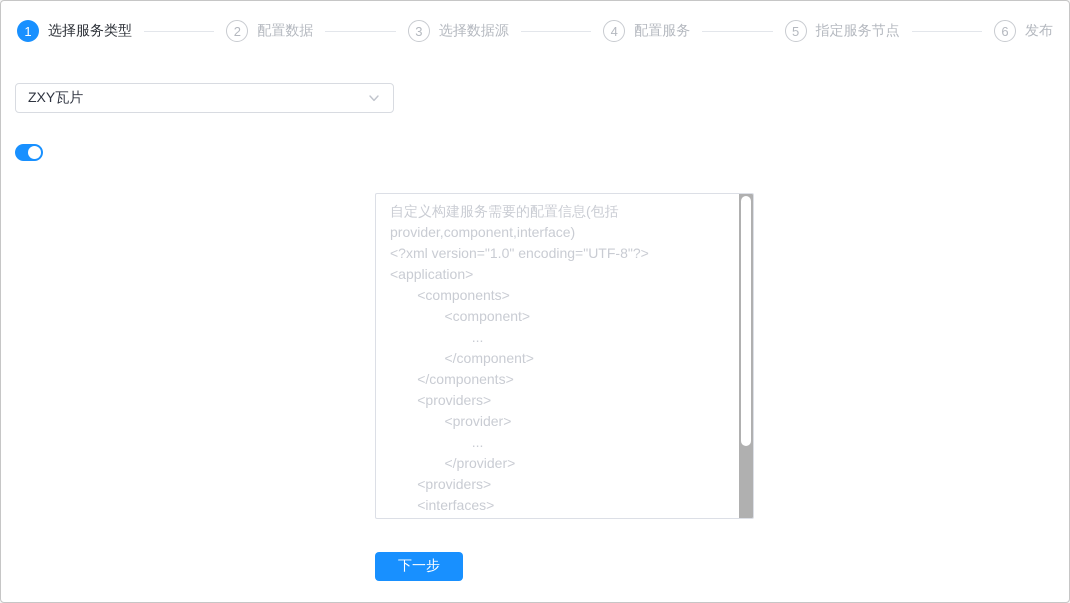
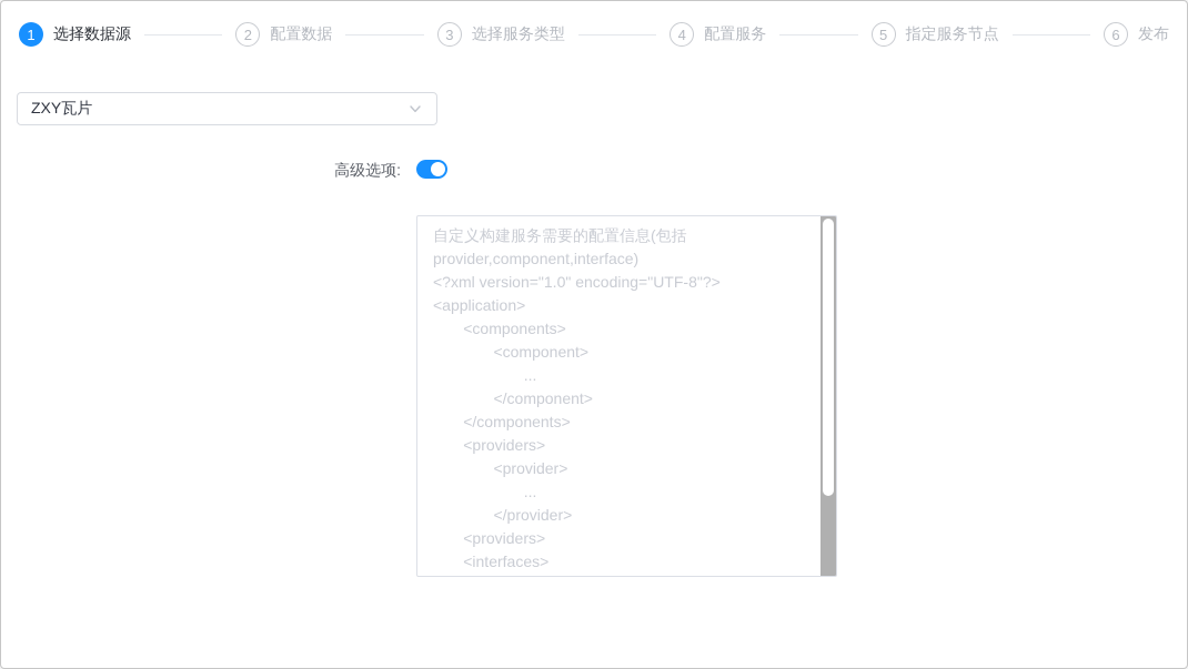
  1
- 选择服务类型
+ 选择数据源
  2
  配置数据
  3
- 选择数据源
+ 选择服务类型
  4
  配置服务
  5
  指定服务节点
  6
  发布
  ZXY瓦片
+ 高级选项:
  自定义构建服务需要的配置信息(包括
  provider,component,interface)
  <?xml version="1.0" encoding="UTF-8"?>
  <application>
  <components>
  <component>
  ...
  </component>
  </components>
  <providers>
  <provider>
  ...
  </provider>
  <providers>
  <interfaces>
- 下一步
